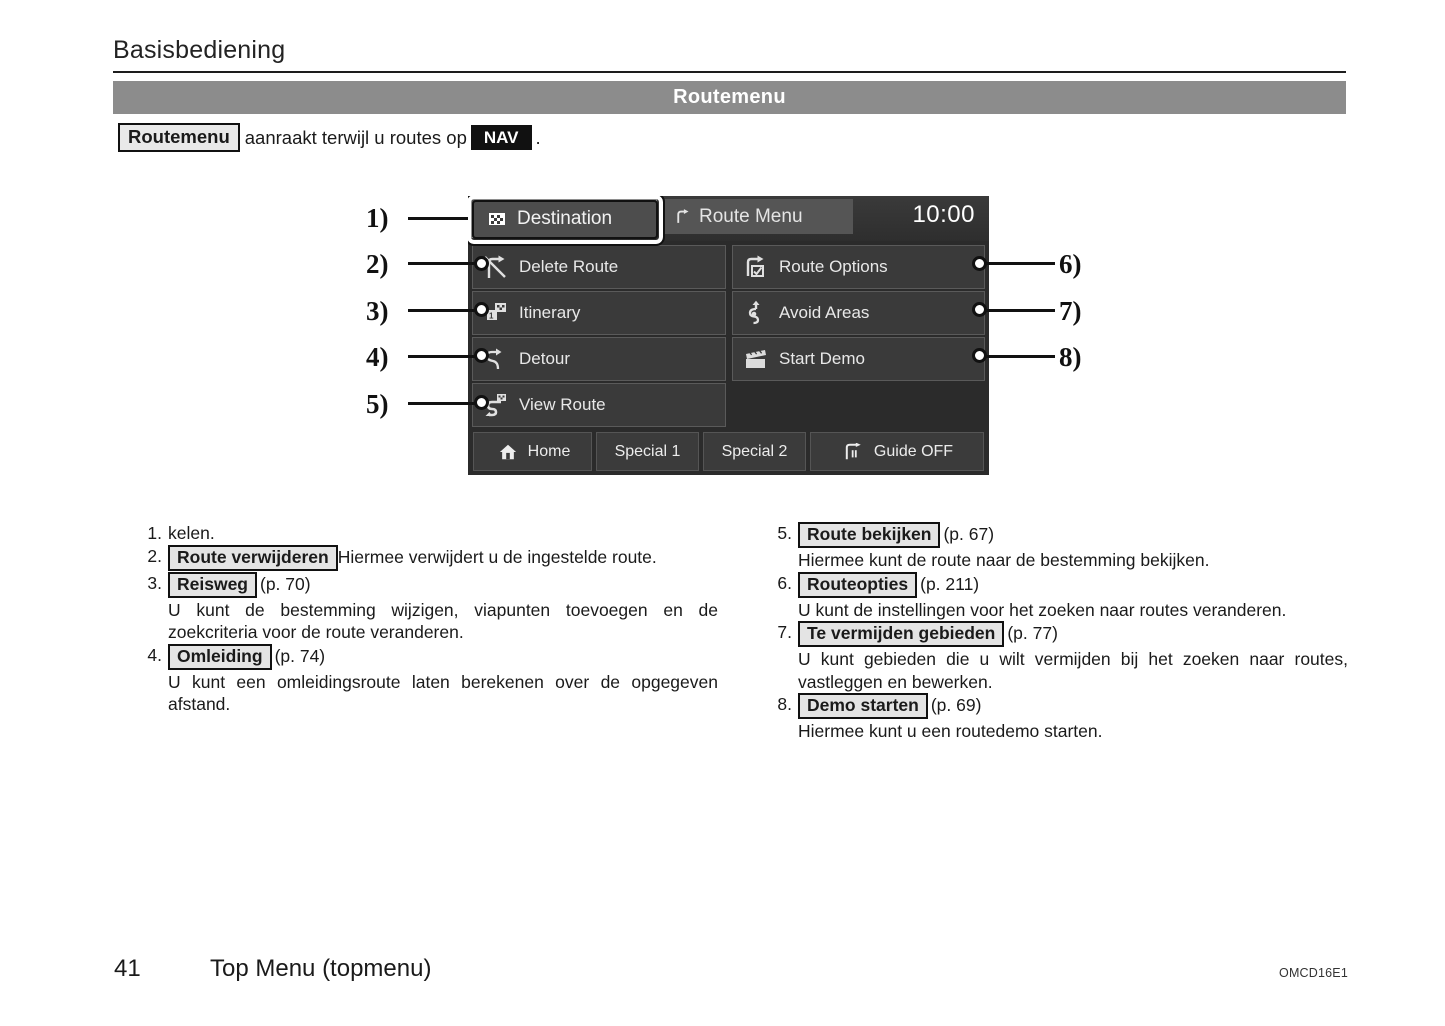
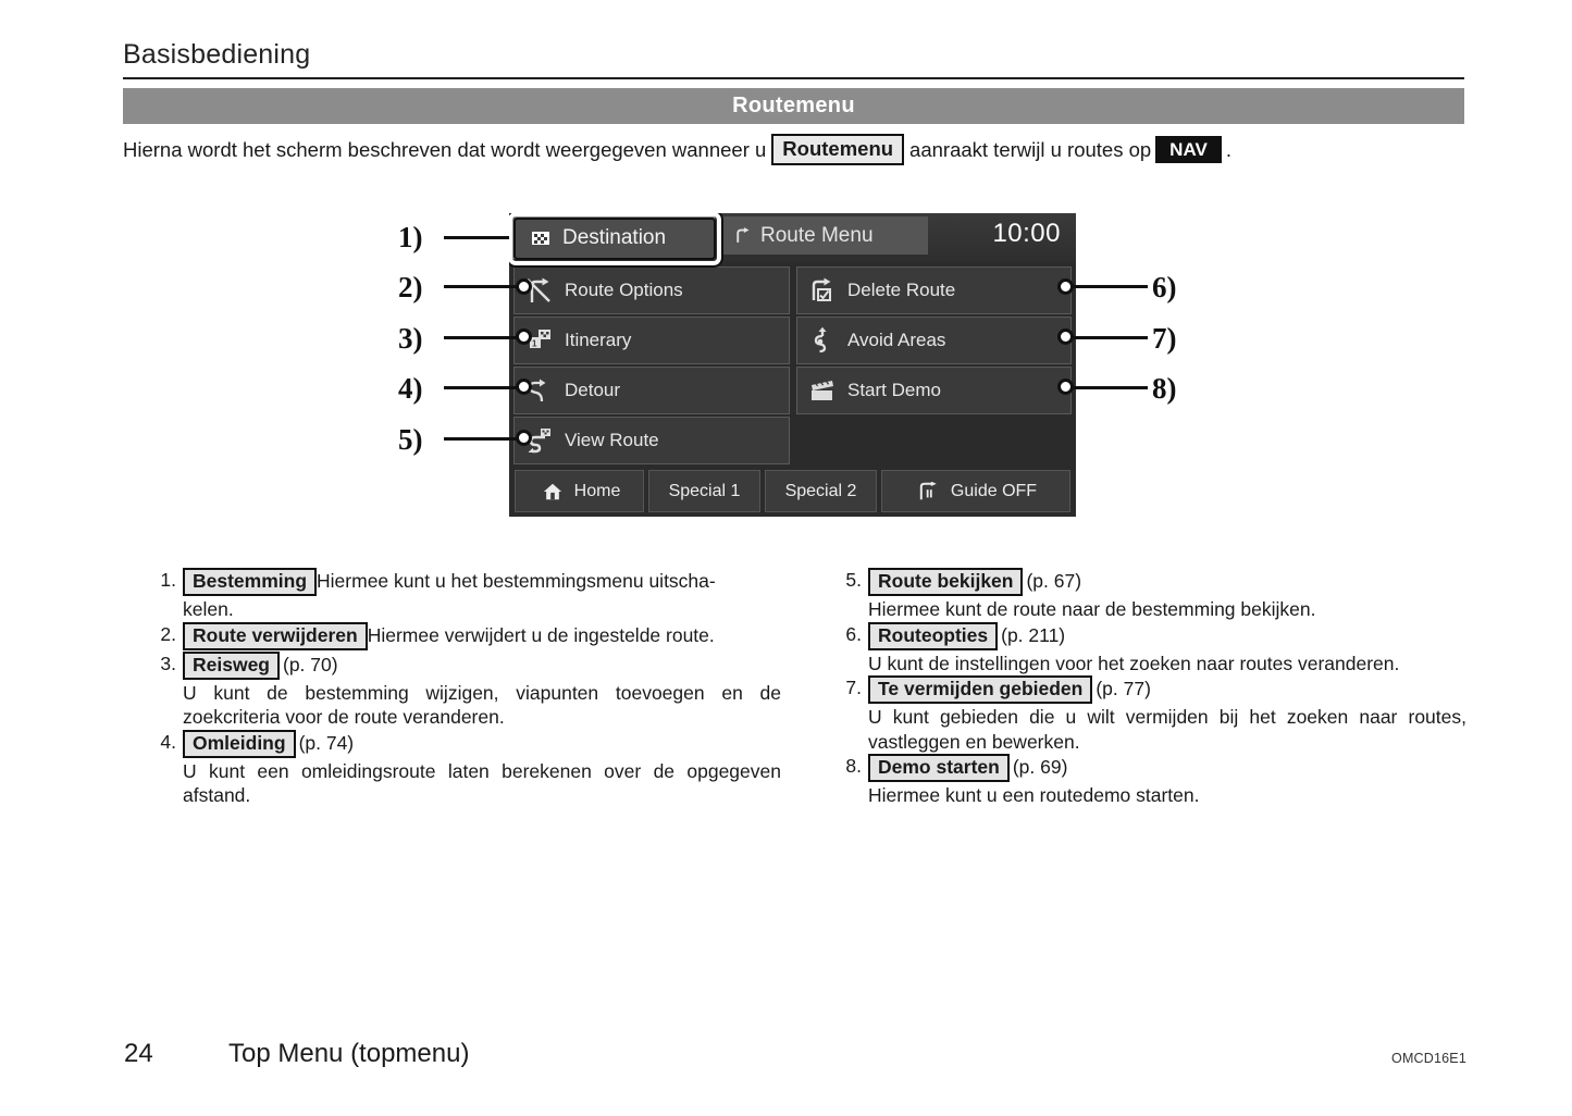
  Basisbediening
  Routemenu
+ Hierna wordt het scherm beschreven dat wordt weergegeven wanneer u
  Routemenu
  aanraakt terwijl u routes op
  NAV
  .
  Route Menu
  10:00
  Destination
- Delete Route
+ Route Options
  1
  Itinerary
  Detour
  View Route
- Route Options
+ Delete Route
  Avoid Areas
  Start Demo
  Home
  Special 1
  Special 2
  Guide OFF
  1)
  2)
  3)
  4)
  5)
  6)
  7)
  8)
  1.
+ Bestemming Hiermee kunt u het bestemmingsmenu uitscha-
  kelen.
  2.
  Route verwijderen Hiermee verwijdert u de ingestelde route.
  3.
  Reisweg (p. 70)
  U kunt de bestemming wijzigen, viapunten toevoegen en de zoekcriteria voor de route veranderen.
  4.
  Omleiding (p. 74)
  U kunt een omleidingsroute laten berekenen over de opgegeven afstand.
  5.
  Route bekijken (p. 67)
  Hiermee kunt de route naar de bestemming bekijken.
  6.
  Routeopties (p. 211)
  U kunt de instellingen voor het zoeken naar routes veranderen.
  7.
  Te vermijden gebieden (p. 77)
  U kunt gebieden die u wilt vermijden bij het zoeken naar routes, vastleggen en bewerken.
  8.
  Demo starten (p. 69)
  Hiermee kunt u een routedemo starten.
- 41
+ 24
  Top Menu (topmenu)
  OMCD16E1
